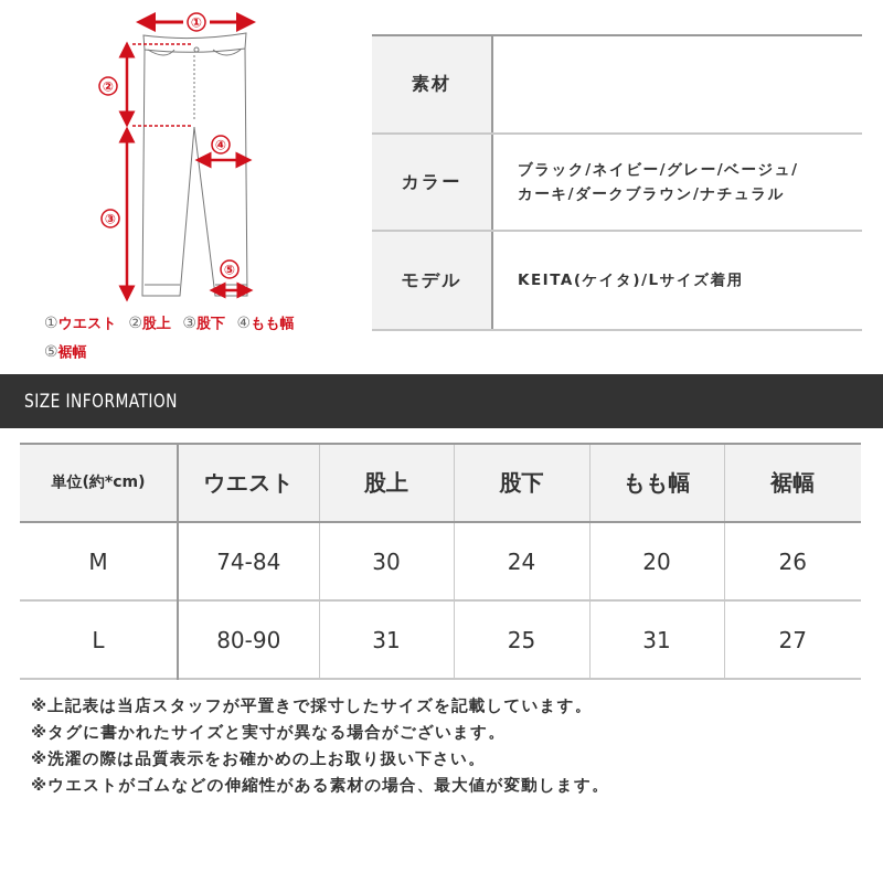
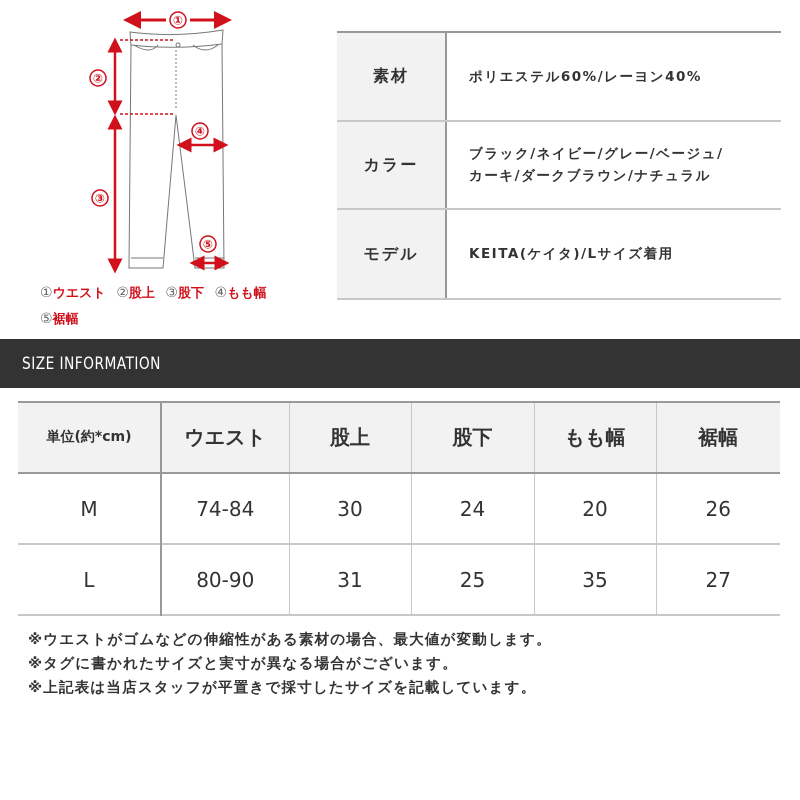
  ①
  ②
  ③
  ④
  ⑤
  ①ウエスト ②股上 ③股下 ④もも幅
  ⑤裾幅
  素材
+ ポリエステル60%/レーヨン40%
  カラー
  ブラック/ネイビー/グレー/ベージュ/
  カーキ/ダークブラウン/ナチュラル
  モデル
  KEITA(ケイタ)/Lサイズ着用
  SIZE INFORMATION
  単位(約*cm)	ウエスト	股上	股下	もも幅	裾幅
  M	74-84	30	24	20	26
- L	80-90	31	25	31	27
+ L	80-90	31	25	35	27
- ※上記表は当店スタッフが平置きで採寸したサイズを記載しています。
+ ※ウエストがゴムなどの伸縮性がある素材の場合、最大値が変動します。
  ※タグに書かれたサイズと実寸が異なる場合がございます。
- ※洗濯の際は品質表示をお確かめの上お取り扱い下さい。
- ※ウエストがゴムなどの伸縮性がある素材の場合、最大値が変動します。
+ ※上記表は当店スタッフが平置きで採寸したサイズを記載しています。
